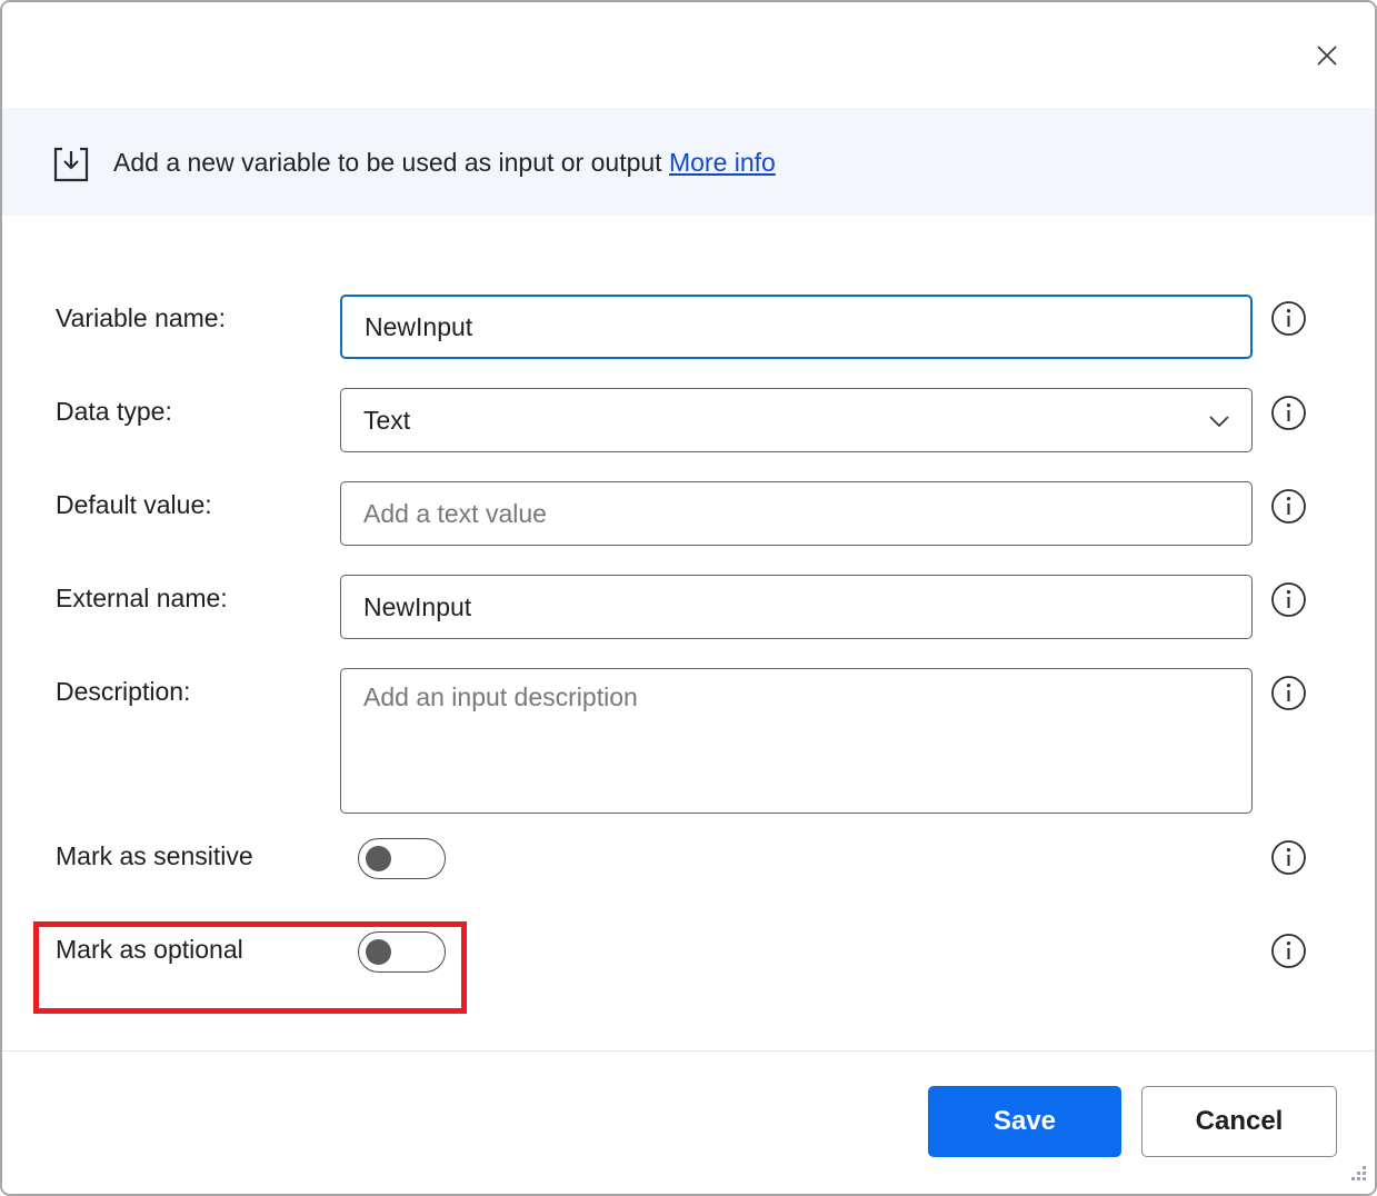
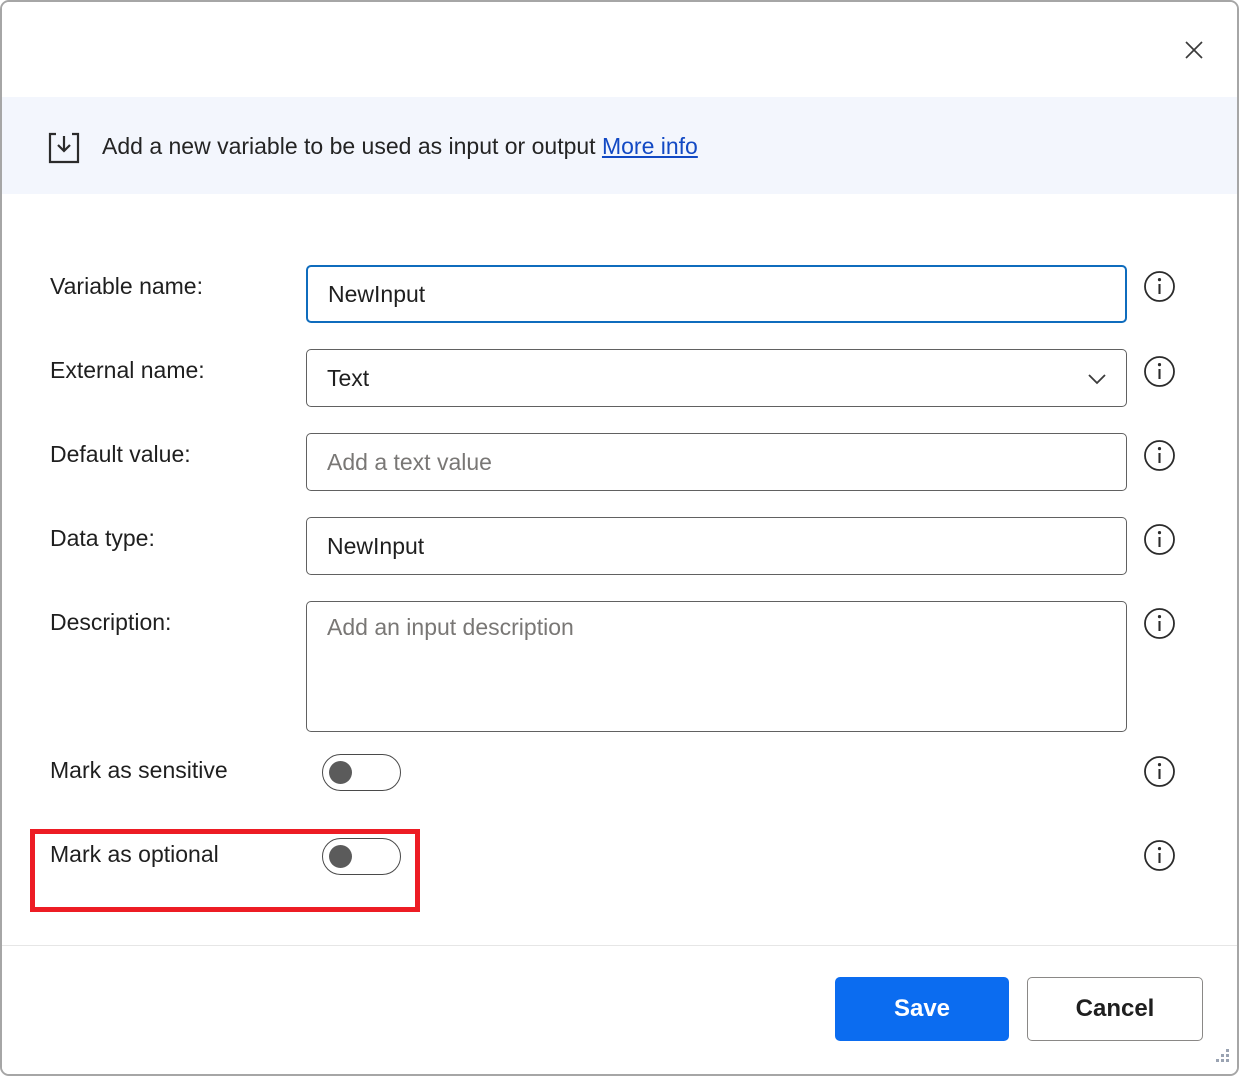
  Add a new variable to be used as input or output More info
  Variable name:
  NewInput
- Data type:
+ External name:
  Text
  Default value:
  Add a text value
- External name:
+ Data type:
  NewInput
  Description:
  Add an input description
  Mark as sensitive
  Mark as optional
  Save
  Cancel
